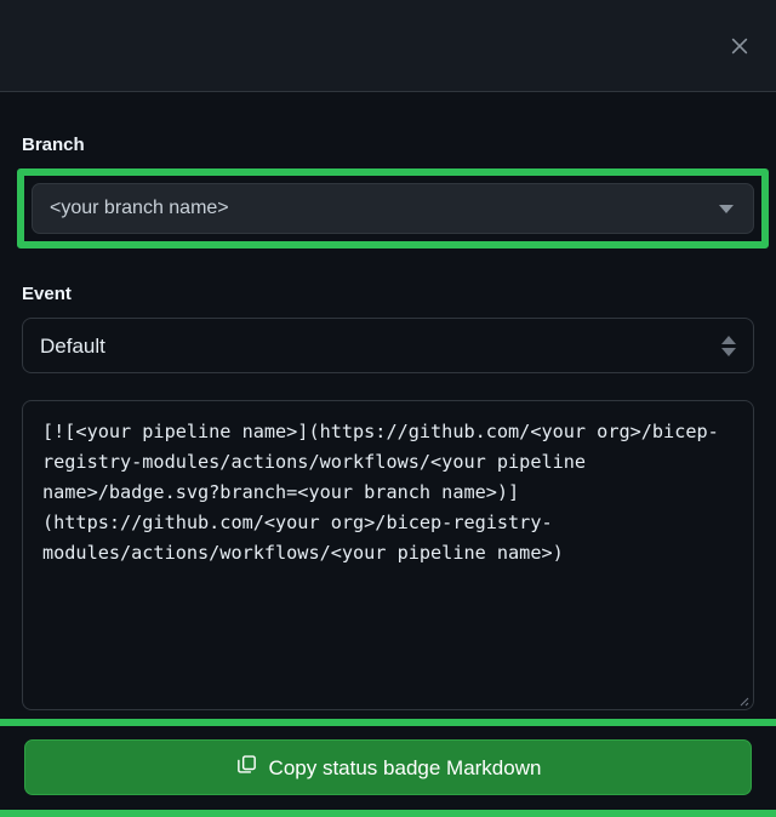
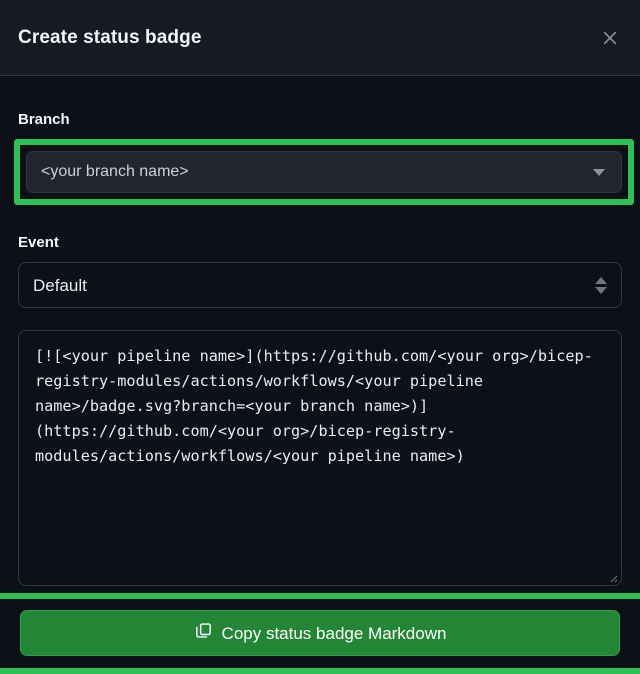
+ Create status badge
  Branch
  <your branch name>
  Event
  Default
  [![<your pipeline name>](https://github.com/<your org>/bicep-registry-modules/actions/workflows/<your pipeline name>/badge.svg?branch=<your branch name>)](https://github.com/<your org>/bicep-registry-modules/actions/workflows/<your pipeline name>)
  Copy status badge Markdown
